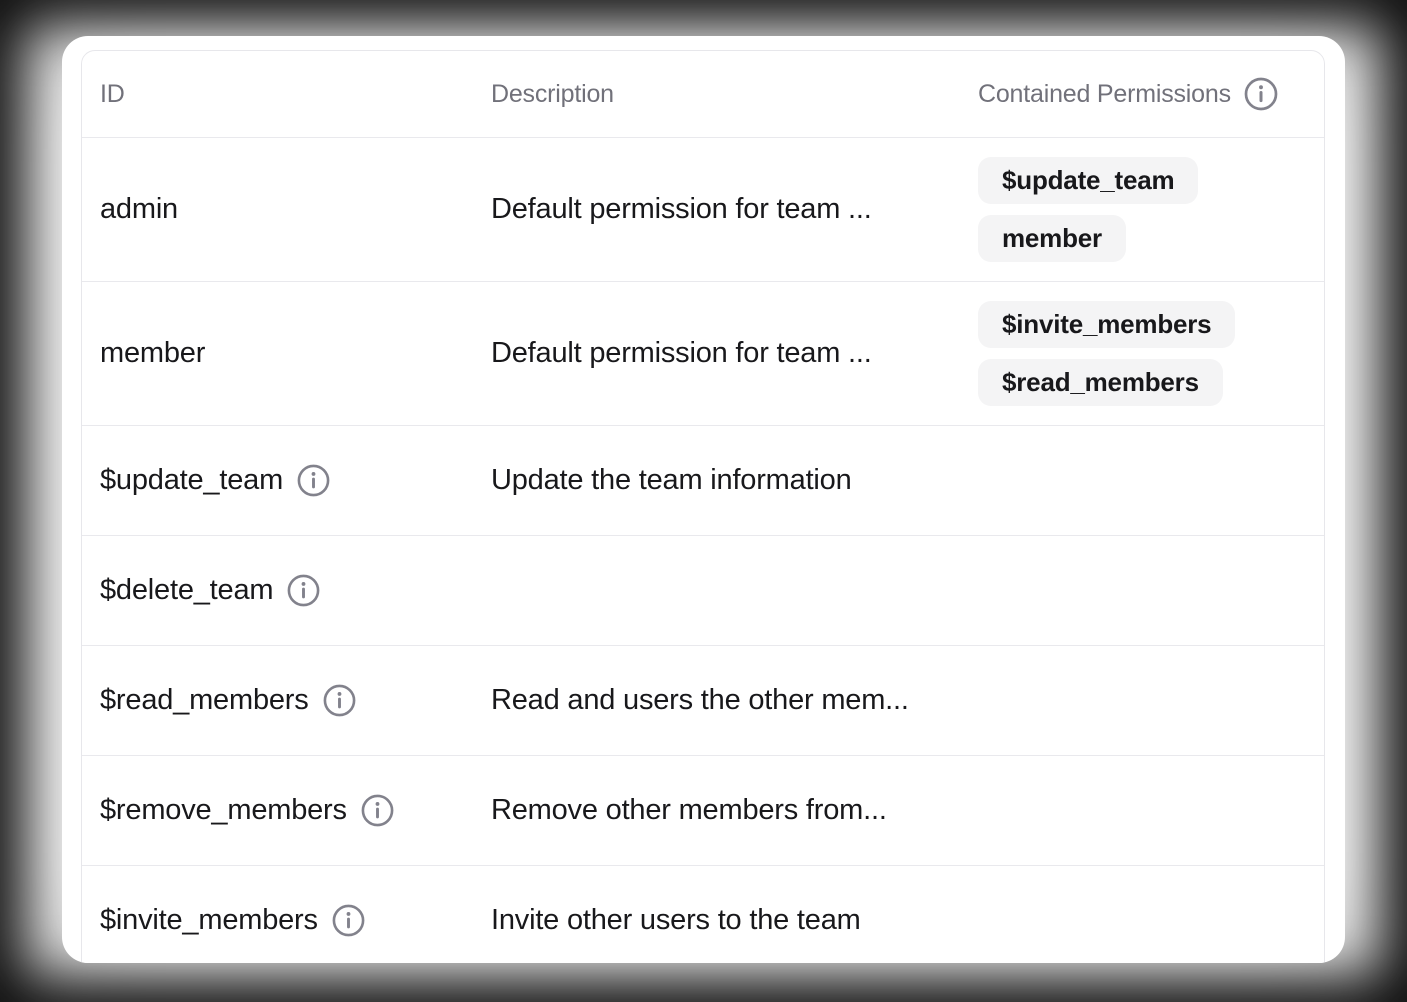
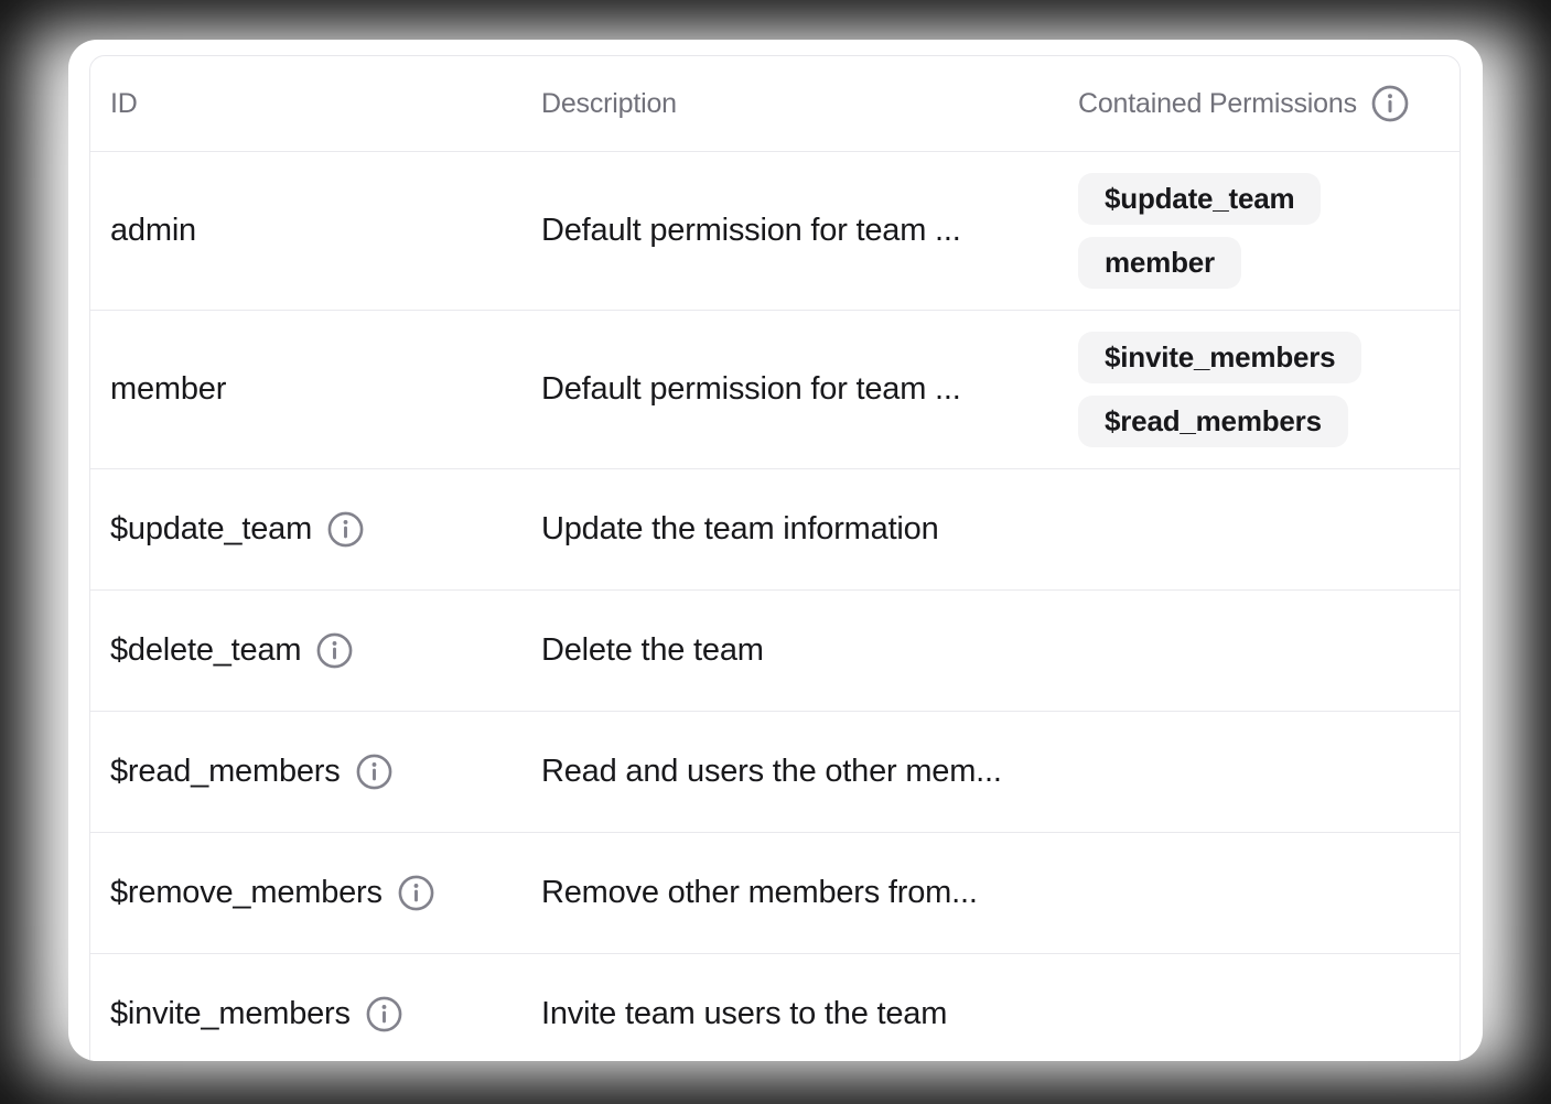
  ID
  Description
  Contained Permissions
  admin
  Default permission for team ...
  $update_team
  member
  member
  Default permission for team ...
  $invite_members
  $read_members
  $update_team
  Update the team information
  $delete_team
+ Delete the team
  $read_members
  Read and users the other mem...
  $remove_members
  Remove other members from...
  $invite_members
- Invite other users to the team
+ Invite team users to the team
